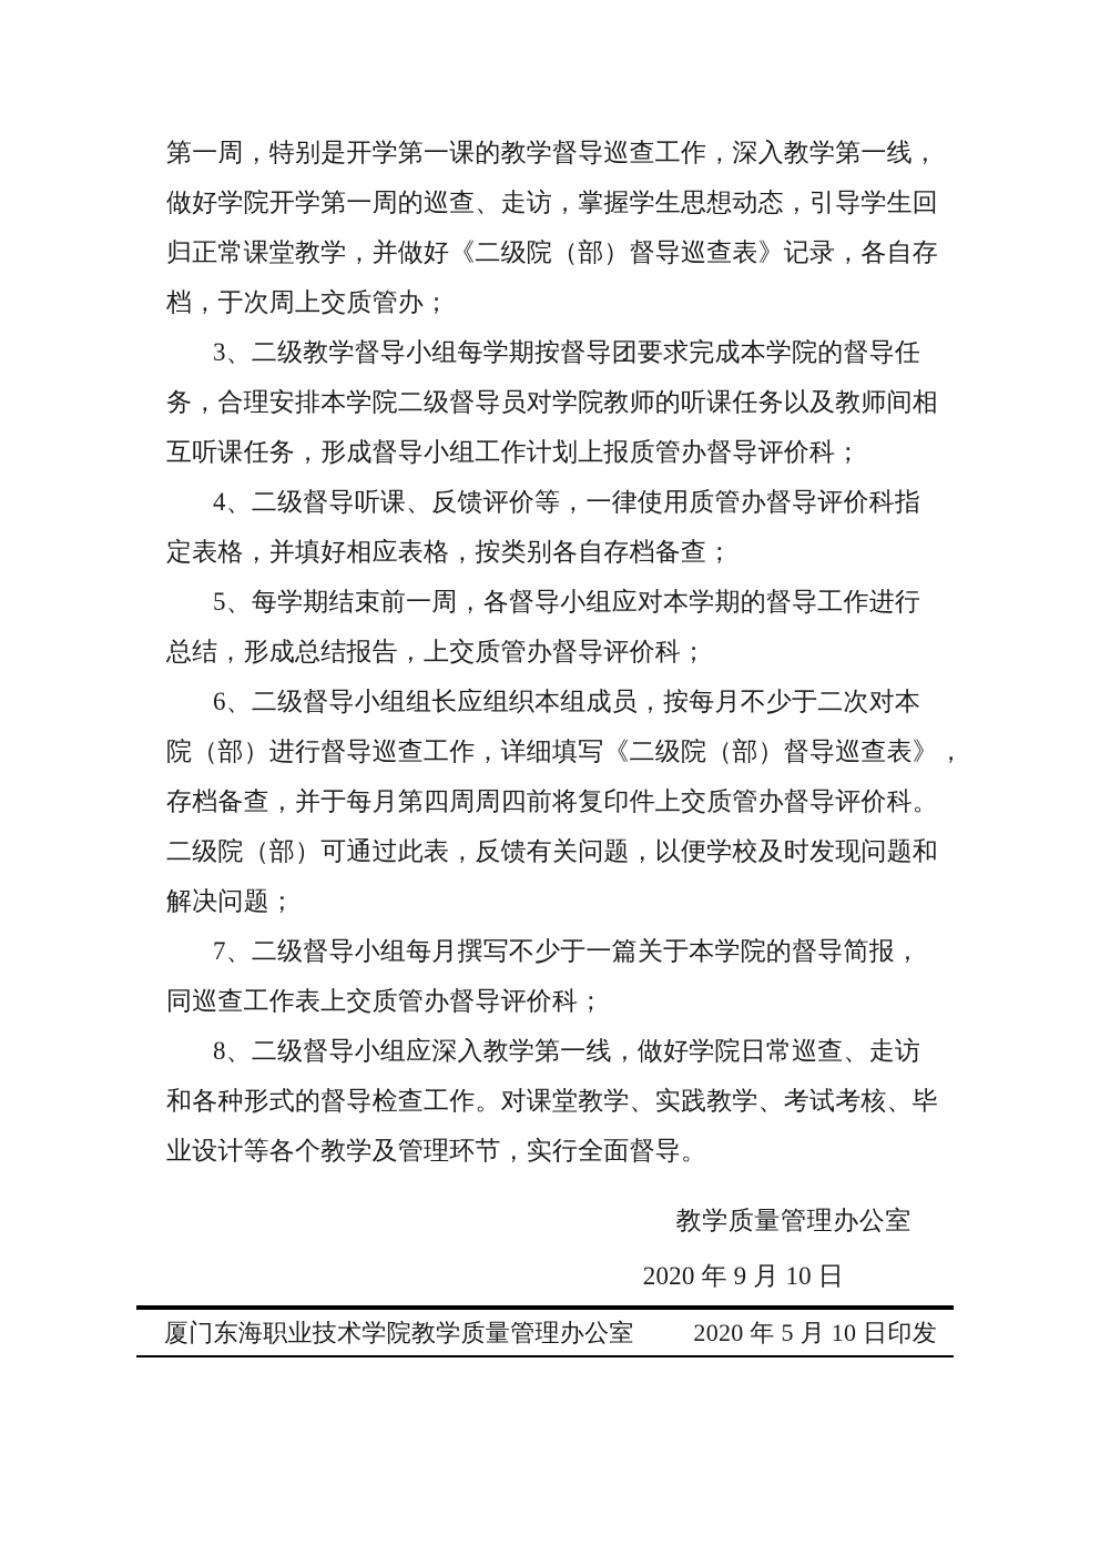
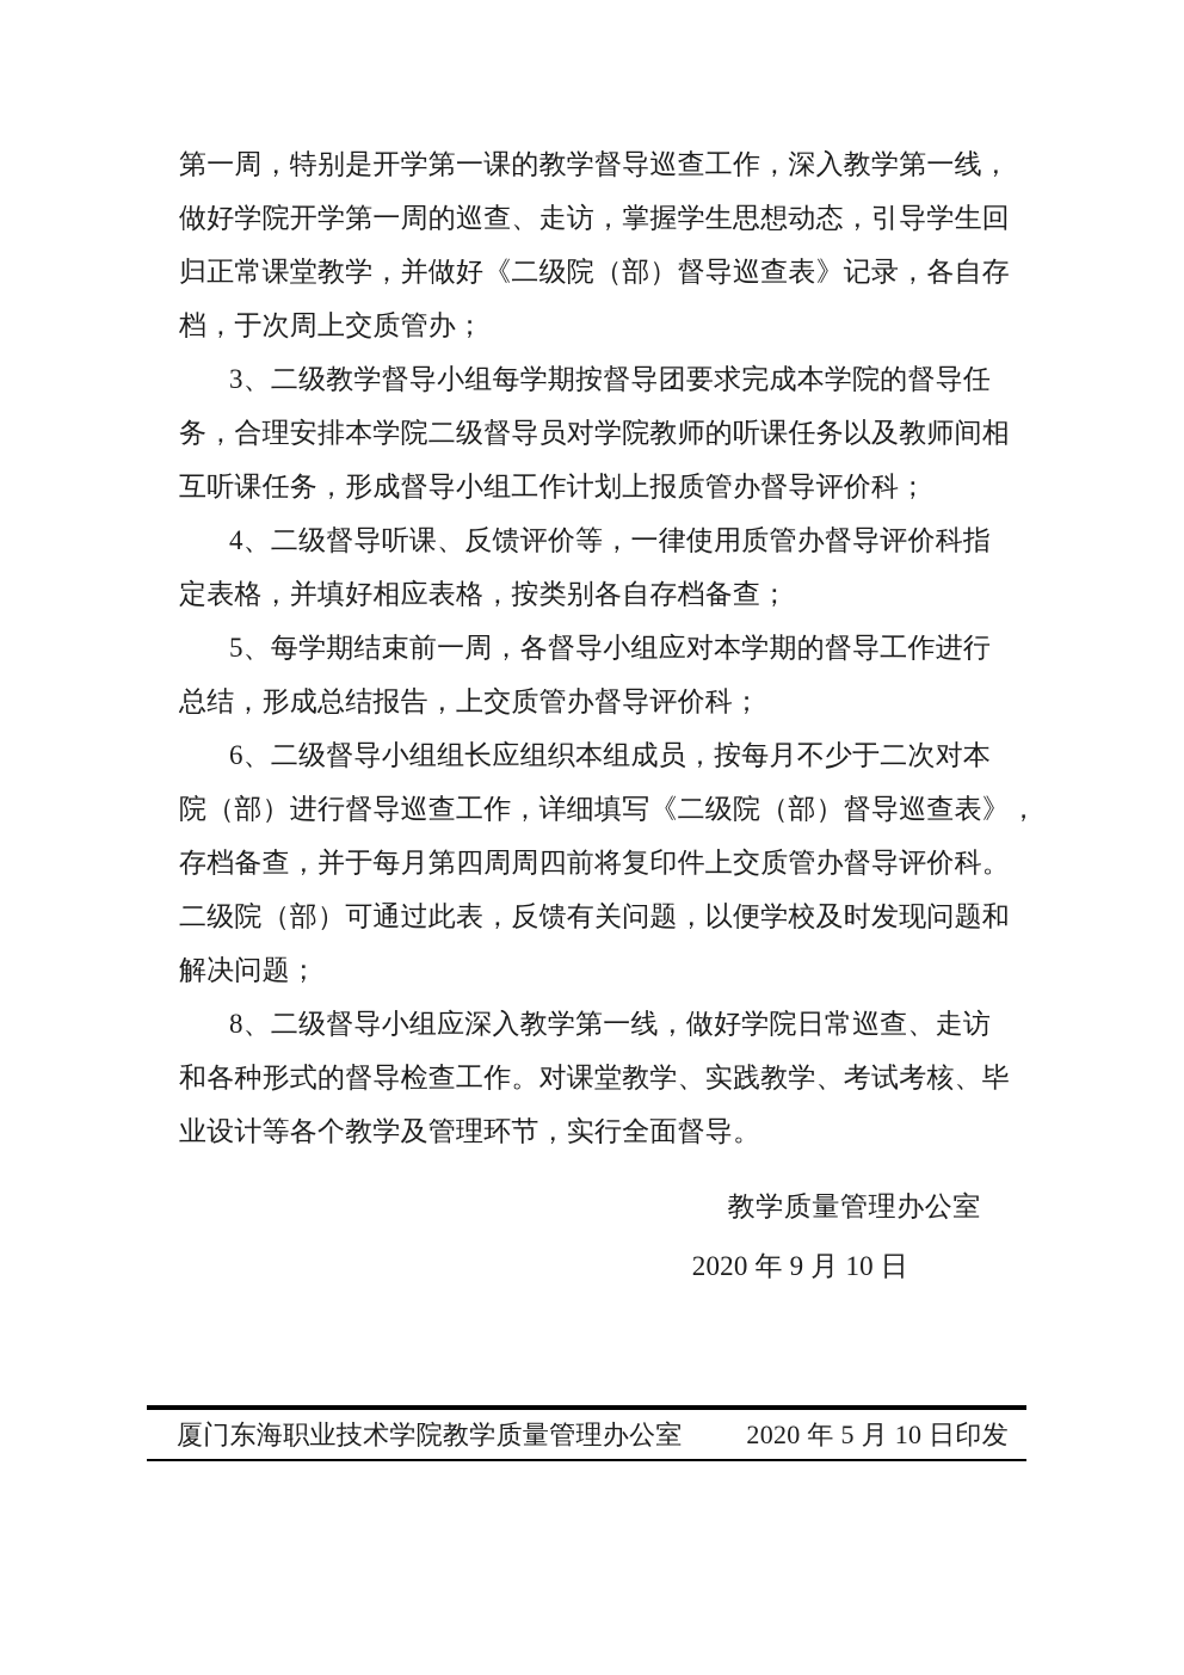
  第一周，特别是开学第一课的教学督导巡查工作，深入教学第一线，
  做好学院开学第一周的巡查、走访，掌握学生思想动态，引导学生回
  归正常课堂教学，并做好《二级院（部）督导巡查表》记录，各自存
  档，于次周上交质管办；
  3、二级教学督导小组每学期按督导团要求完成本学院的督导任
  务，合理安排本学院二级督导员对学院教师的听课任务以及教师间相
  互听课任务，形成督导小组工作计划上报质管办督导评价科；
  4、二级督导听课、反馈评价等，一律使用质管办督导评价科指
  定表格，并填好相应表格，按类别各自存档备查；
  5、每学期结束前一周，各督导小组应对本学期的督导工作进行
  总结，形成总结报告，上交质管办督导评价科；
  6、二级督导小组组长应组织本组成员，按每月不少于二次对本
  院（部）进行督导巡查工作，详细填写《二级院（部）督导巡查表》，
  存档备查，并于每月第四周周四前将复印件上交质管办督导评价科。
  二级院（部）可通过此表，反馈有关问题，以便学校及时发现问题和
  解决问题；
- 7、二级督导小组每月撰写不少于一篇关于本学院的督导简报，
- 同巡查工作表上交质管办督导评价科；
  8、二级督导小组应深入教学第一线，做好学院日常巡查、走访
  和各种形式的督导检查工作。对课堂教学、实践教学、考试考核、毕
  业设计等各个教学及管理环节，实行全面督导。
  教学质量管理办公室
  2020 年 9 月 10 日
  厦门东海职业技术学院教学质量管理办公室
  2020 年 5 月 10 日印发
